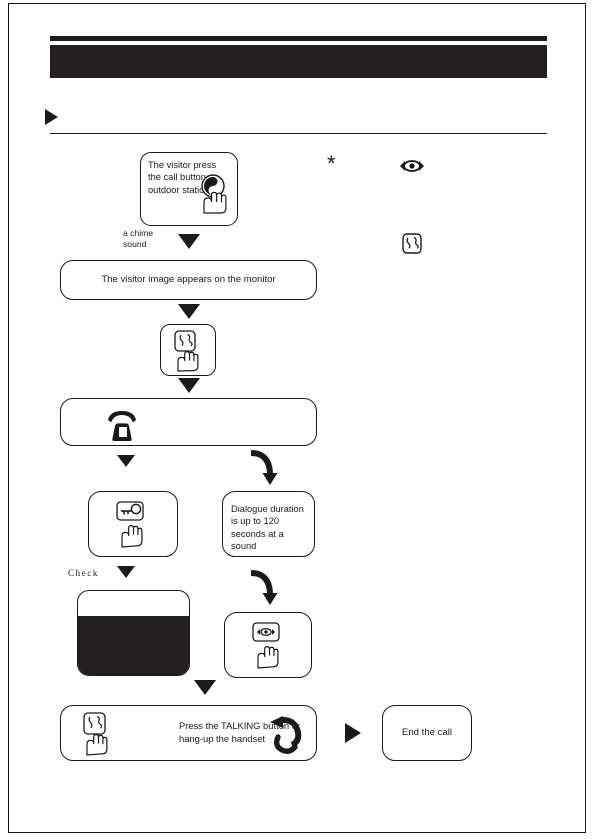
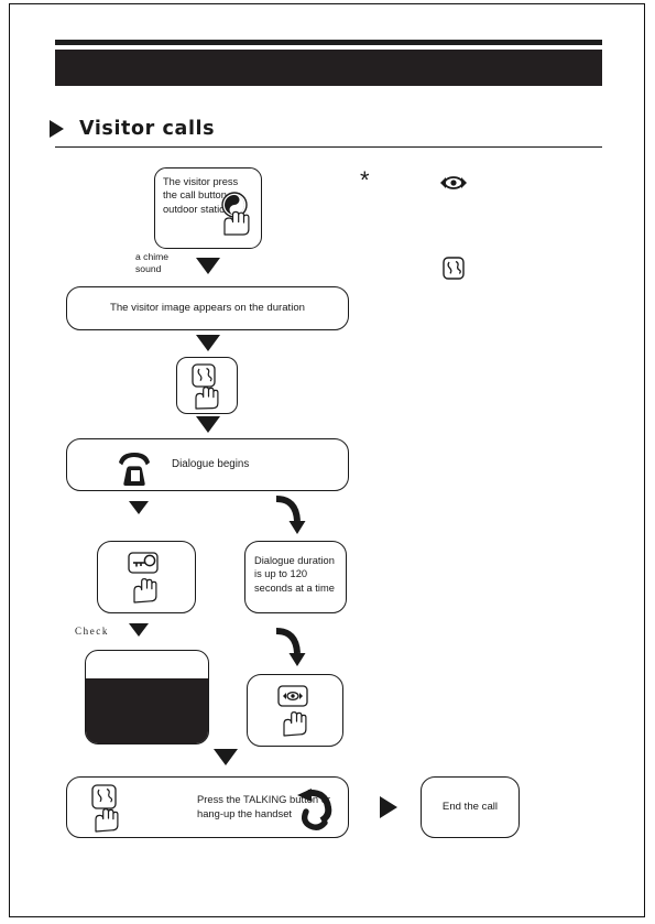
+ Visitor calls
  The visitor press the call button outdoor statio
  a chime sound
- The visitor image appears on the monitor
+ The visitor image appears on the duration
+ Dialogue begins
- Dialogue duration is up to 120 seconds at a sound
+ Dialogue duration is up to 120 seconds at a time
  Check
  Press the TALKING buttn hang-up the handset
  End the call
  *
